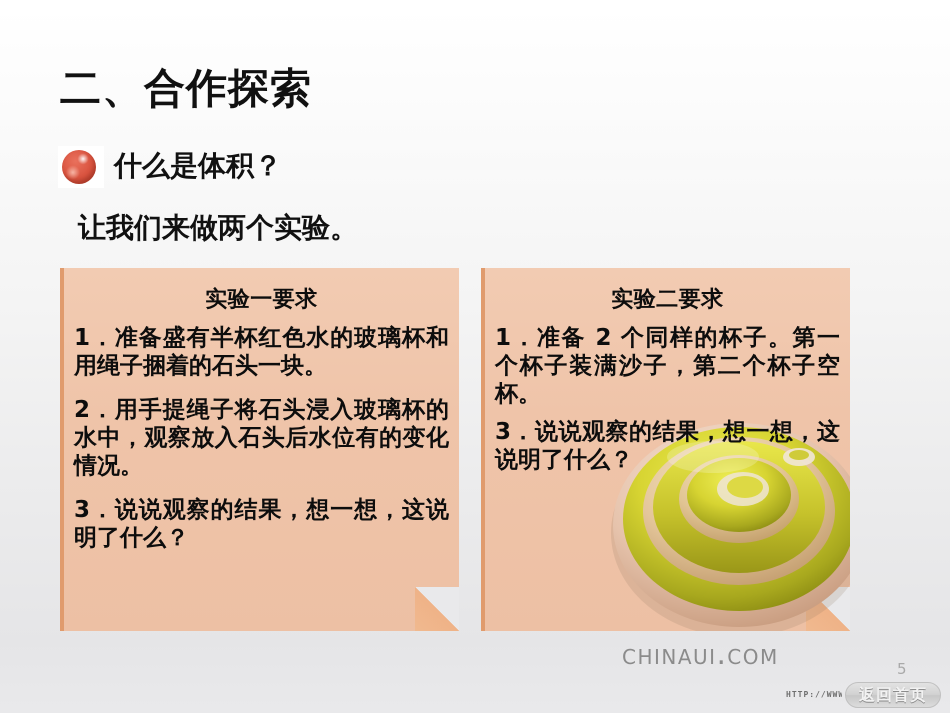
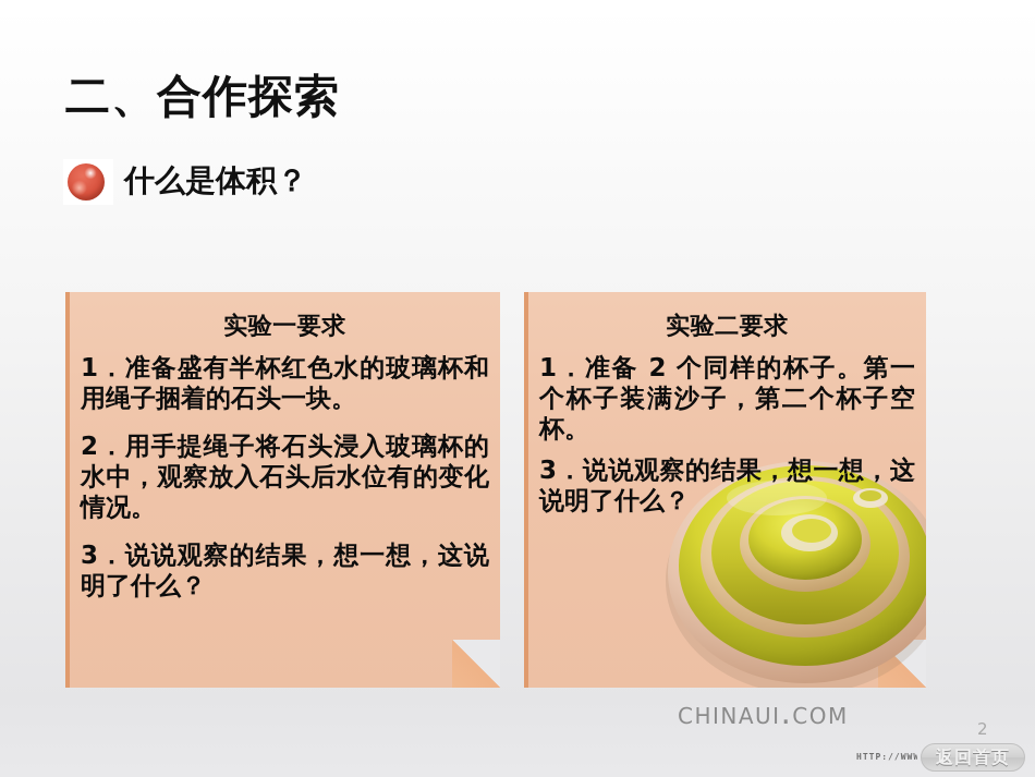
  二、合作探索
  什么是体积？
- 让我们来做两个实验。
  实验一要求
  1．准备盛有半杯红色水的玻璃杯和用绳子捆着的石头一块。
  2．用手提绳子将石头浸入玻璃杯的水中，观察放入石头后水位有的变化情况。
  3．说说观察的结果，想一想，这说明了什么？
  实验二要求
  1．准备 2 个同样的杯子。第一个杯子装满沙子，第二个杯子空杯。
  3．说说观察的结果，想一想，这说明了什么？
  chinaui.com
  HTTP://WWW
- 5
+ 2
  返回首页
